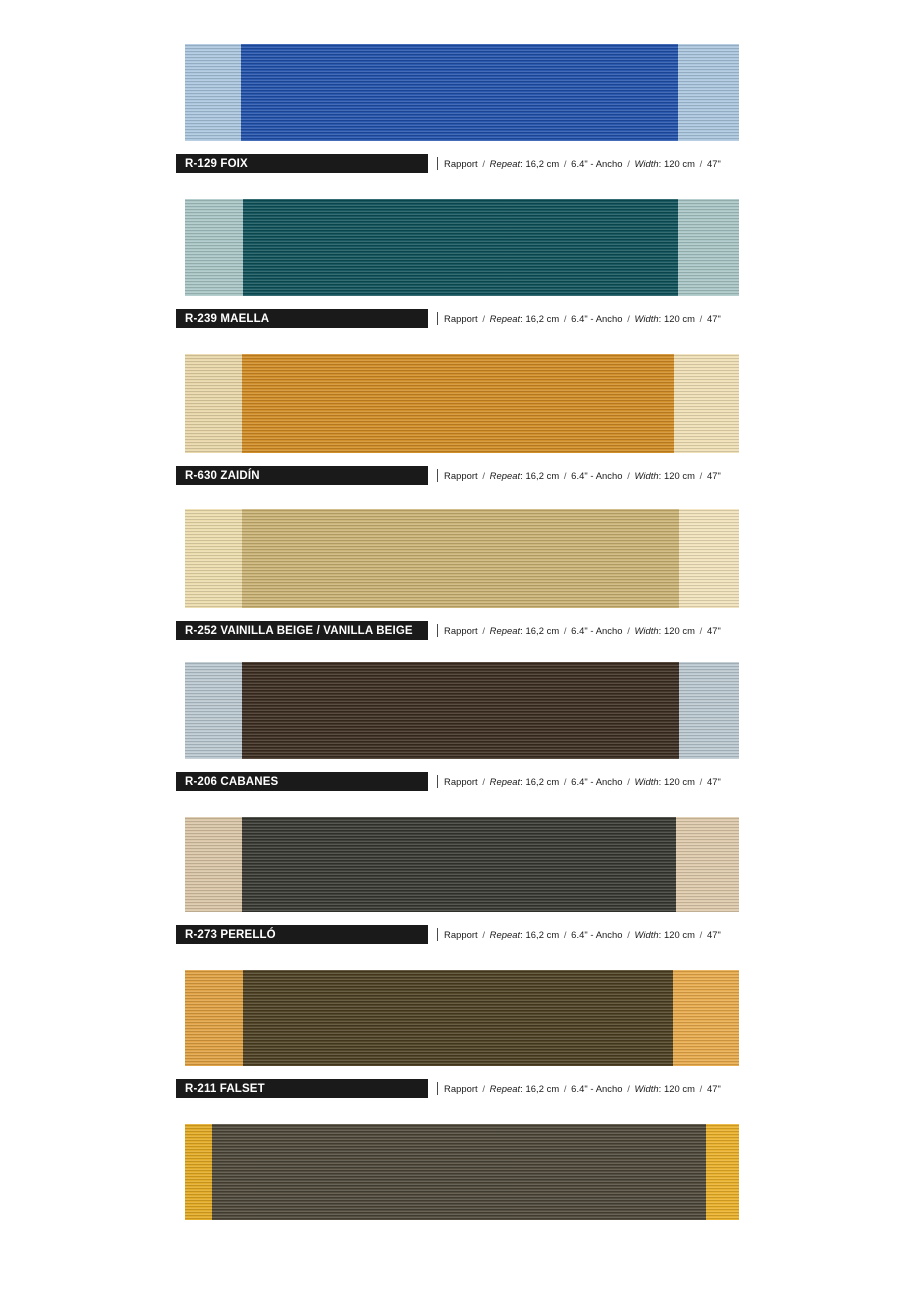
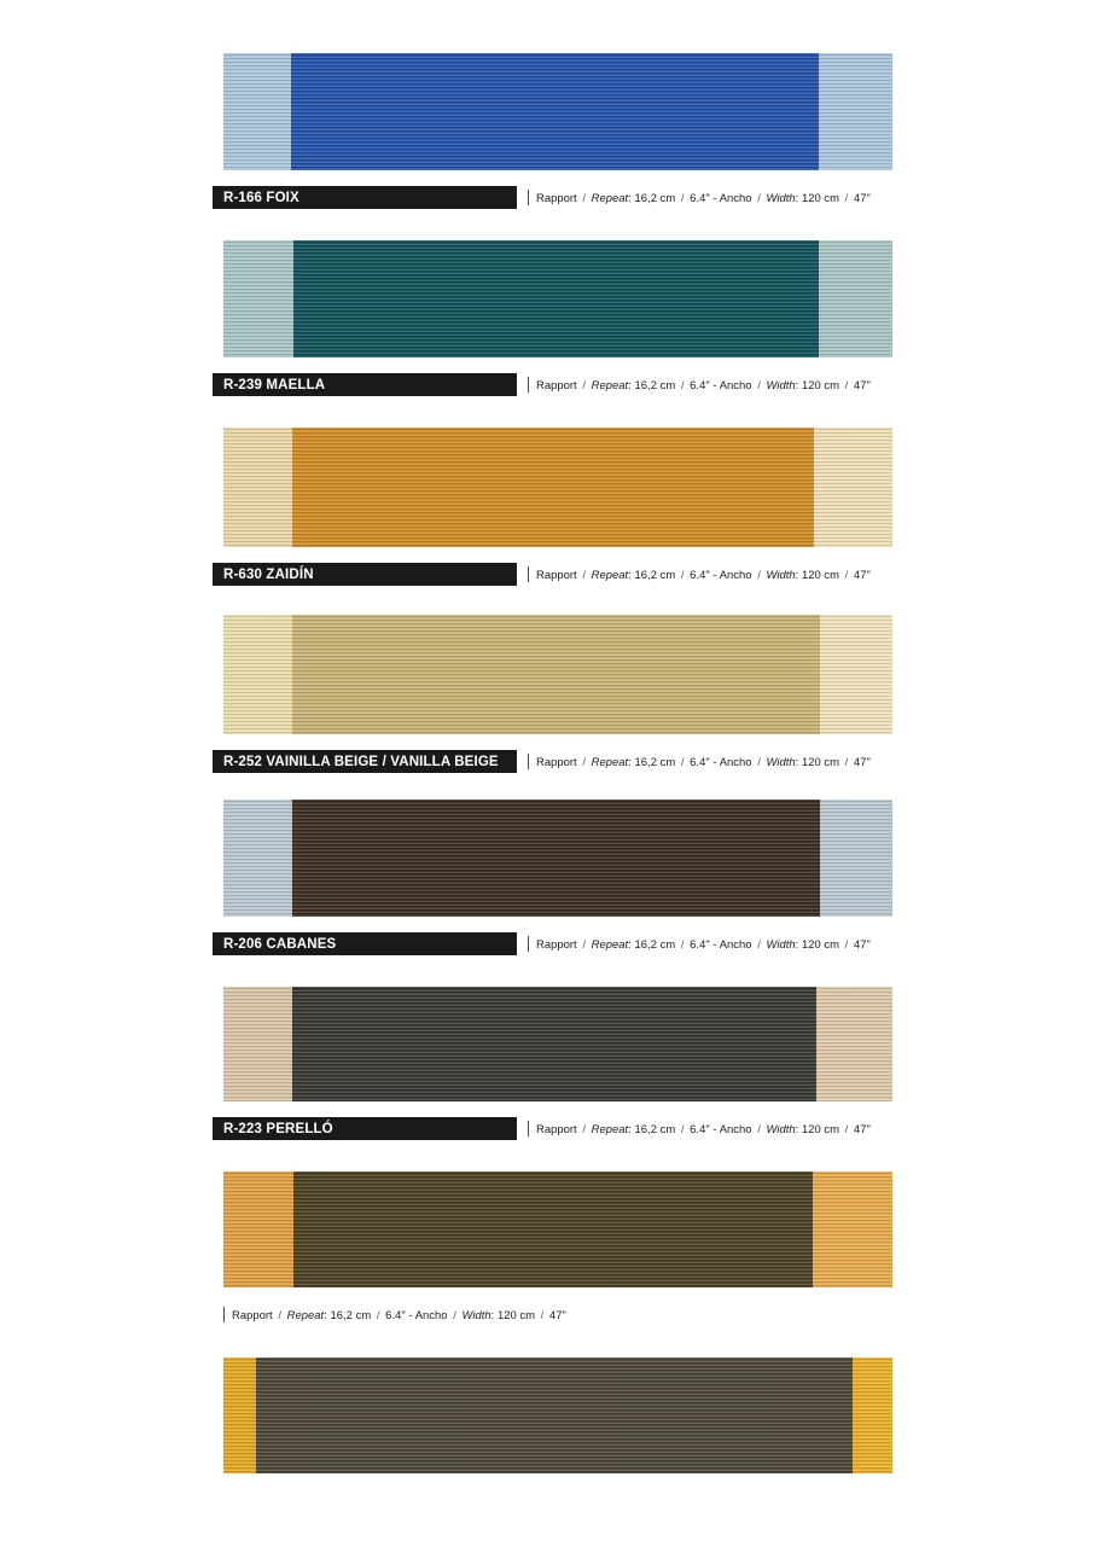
- R-129 FOIX
+ R-166 FOIX
  Rapport / Repeat: 16,2 cm / 6.4" - Ancho / Width: 120 cm / 47"
  R-239 MAELLA
  Rapport / Repeat: 16,2 cm / 6.4" - Ancho / Width: 120 cm / 47"
  R-630 ZAIDÍN
  Rapport / Repeat: 16,2 cm / 6.4" - Ancho / Width: 120 cm / 47"
  R-252 VAINILLA BEIGE / VANILLA BEIGE
  Rapport / Repeat: 16,2 cm / 6.4" - Ancho / Width: 120 cm / 47"
  R-206 CABANES
  Rapport / Repeat: 16,2 cm / 6.4" - Ancho / Width: 120 cm / 47"
- R-273 PERELLÓ
+ R-223 PERELLÓ
  Rapport / Repeat: 16,2 cm / 6.4" - Ancho / Width: 120 cm / 47"
- R-211 FALSET
  Rapport / Repeat: 16,2 cm / 6.4" - Ancho / Width: 120 cm / 47"
